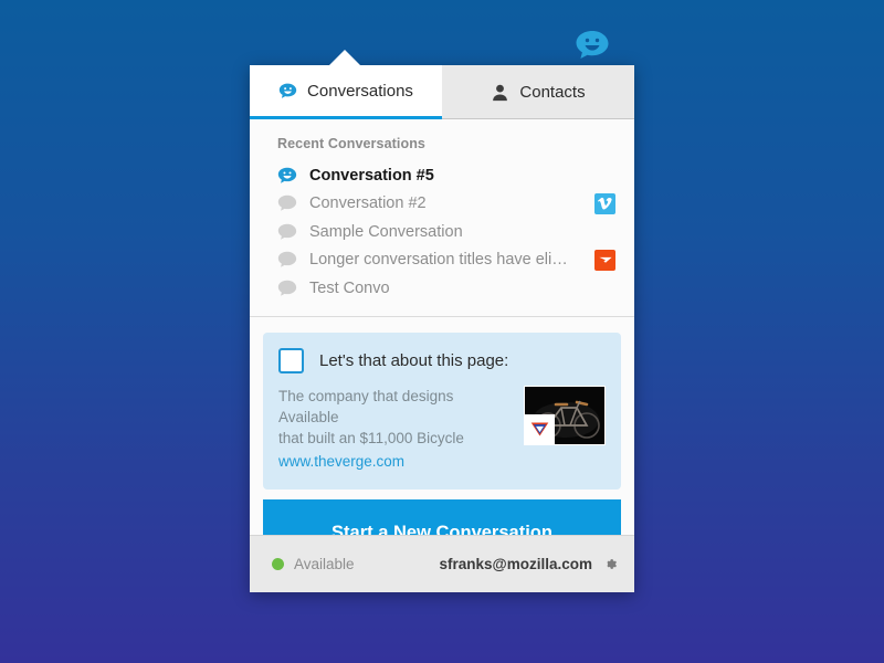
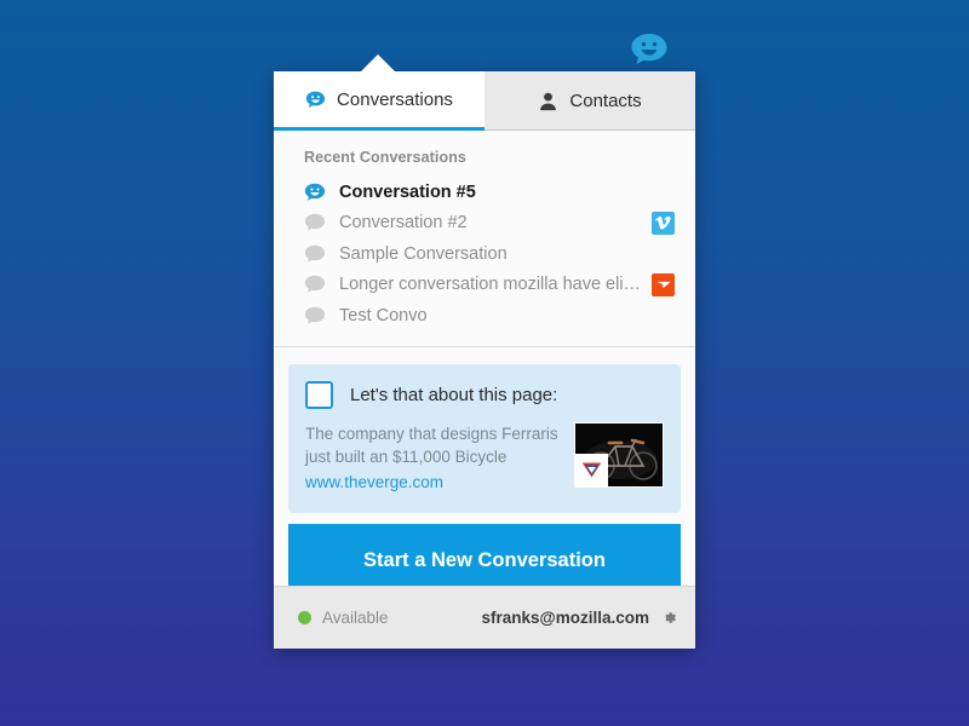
  Conversations
  Contacts
  Recent Conversations
  Conversation #5
  Conversation #2
  Sample Conversation
- Longer conversation titles have eli…
+ Longer conversation mozilla have eli…
  Test Convo
  Let's that about this page:
- The company that designs Available
+ The company that designs Ferraris
- that built an $11,000 Bicycle
+ just built an $11,000 Bicycle
  www.theverge.com
  Start a New Conversation
  Available
  sfranks@mozilla.com
